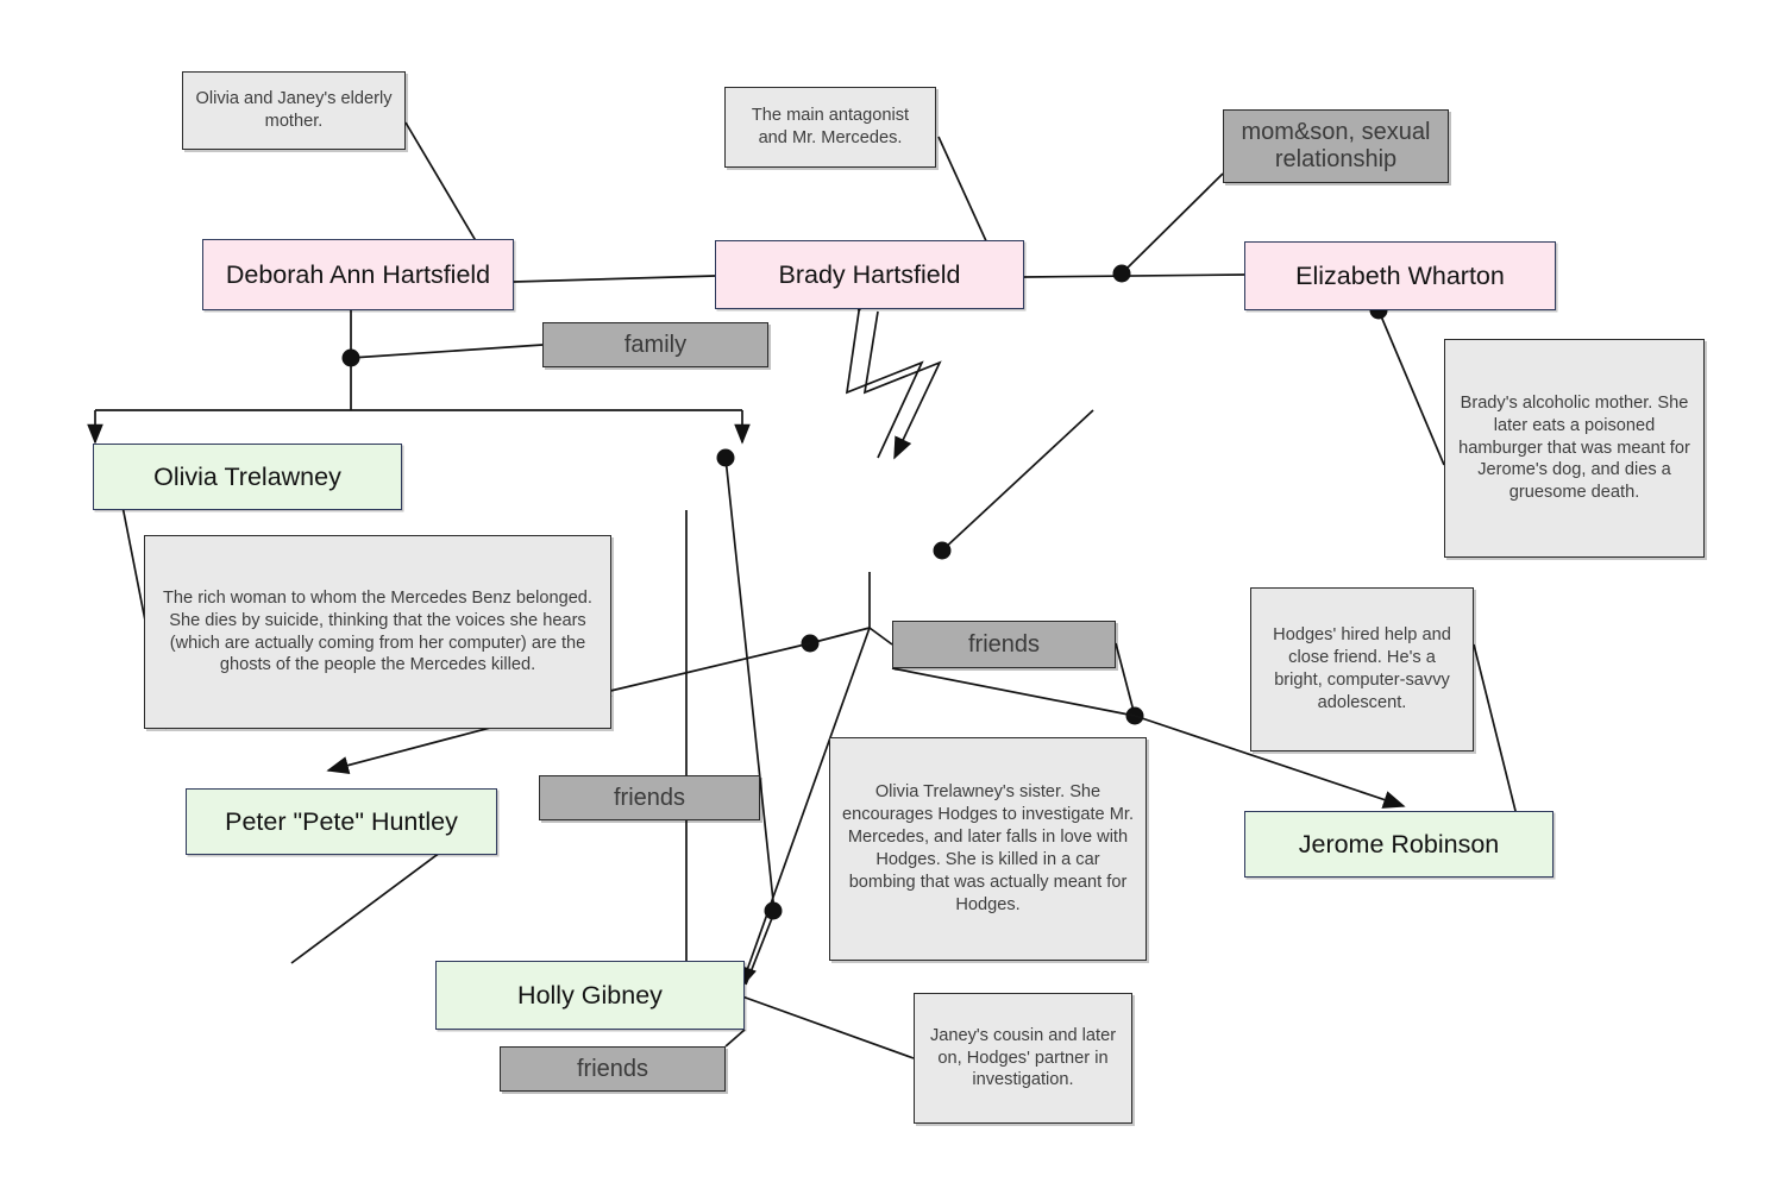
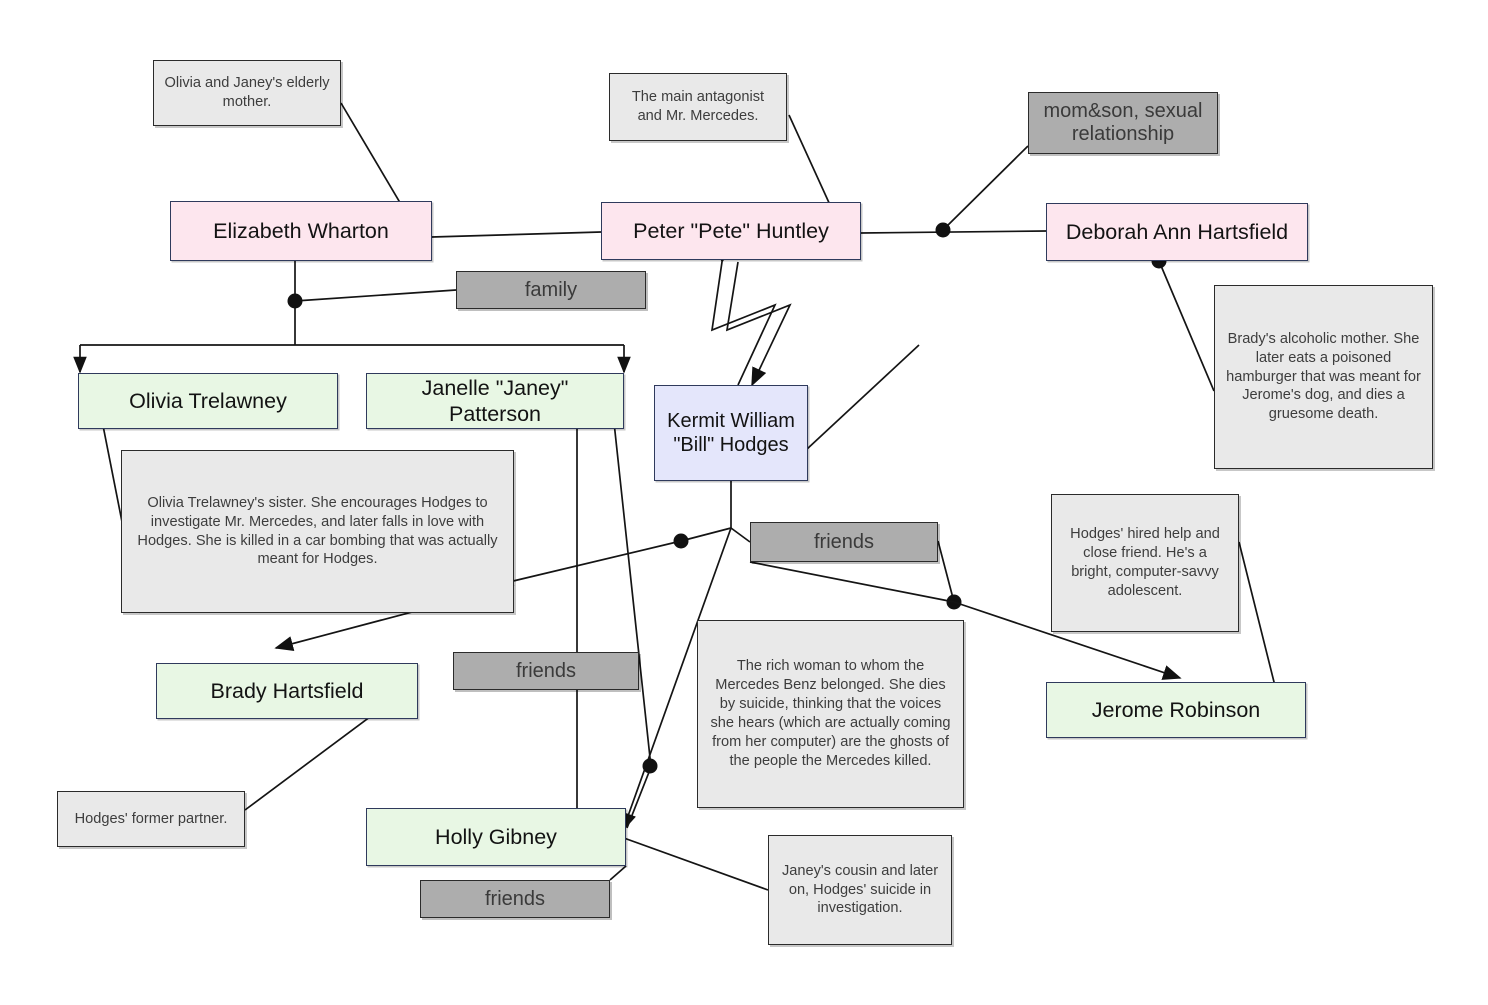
- Deborah Ann Hartsfield
+ Elizabeth Wharton
- Brady Hartsfield
+ Peter "Pete" Huntley
- Elizabeth Wharton
+ Deborah Ann Hartsfield
  Olivia Trelawney
+ Janelle "Janey" Patterson
+ Kermit William
+ "Bill" Hodges
- Peter "Pete" Huntley
+ Brady Hartsfield
  Jerome Robinson
  Holly Gibney
  mom&son, sexual relationship
  family
  friends
  friends
  friends
  Olivia and Janey's elderly mother.
  The main antagonist and Mr. Mercedes.
  Brady's alcoholic mother. She later eats a poisoned hamburger that was meant for Jerome's dog, and dies a gruesome death.
- The rich woman to whom the Mercedes Benz belonged. She dies by suicide, thinking that the voices she hears (which are actually coming from her computer) are the ghosts of the people the Mercedes killed.
+ Olivia Trelawney's sister. She encourages Hodges to investigate Mr. Mercedes, and later falls in love with Hodges. She is killed in a car bombing that was actually meant for Hodges.
  Hodges' hired help and close friend. He's a bright, computer-savvy adolescent.
- Olivia Trelawney's sister. She encourages Hodges to investigate Mr. Mercedes, and later falls in love with Hodges. She is killed in a car bombing that was actually meant for Hodges.
+ The rich woman to whom the Mercedes Benz belonged. She dies by suicide, thinking that the voices she hears (which are actually coming from her computer) are the ghosts of the people the Mercedes killed.
+ Hodges' former partner.
- Janey's cousin and later on, Hodges' partner in investigation.
+ Janey's cousin and later on, Hodges' suicide in investigation.
